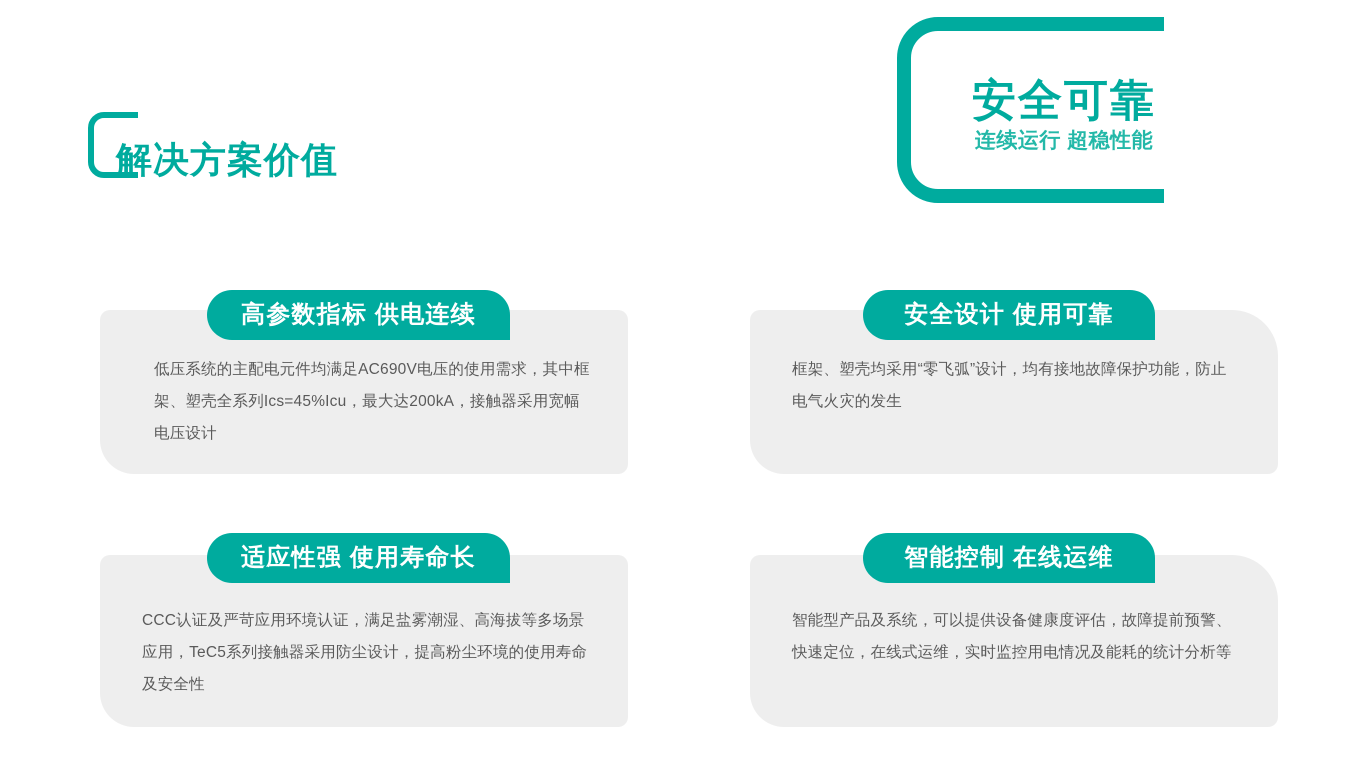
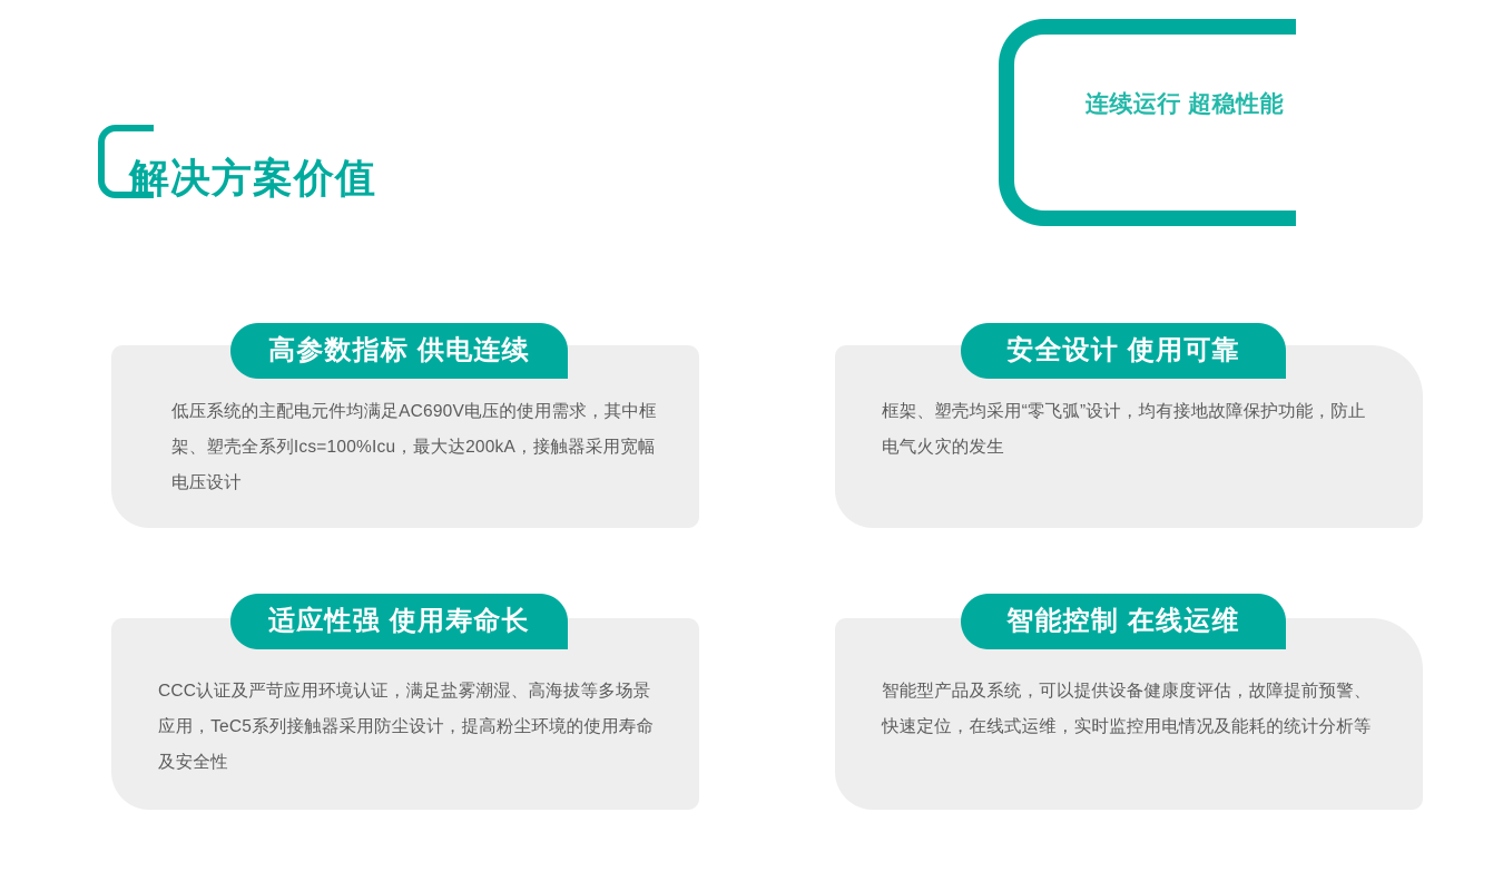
  解决方案价值
- 安全可靠
  连续运行 超稳性能
- 低压系统的主配电元件均满足AC690V电压的使用需求，其中框架、塑壳全系列Ics=45%Icu，最大达200kA，接触器采用宽幅电压设计
+ 低压系统的主配电元件均满足AC690V电压的使用需求，其中框架、塑壳全系列Ics=100%Icu，最大达200kA，接触器采用宽幅电压设计
  高参数指标 供电连续
  框架、塑壳均采用“零飞弧”设计，均有接地故障保护功能，防止电气火灾的发生
  安全设计 使用可靠
  CCC认证及严苛应用环境认证，满足盐雾潮湿、高海拔等多场景应用，TeC5系列接触器采用防尘设计，提高粉尘环境的使用寿命及安全性
  适应性强 使用寿命长
  智能型产品及系统，可以提供设备健康度评估，故障提前预警、快速定位，在线式运维，实时监控用电情况及能耗的统计分析等
  智能控制 在线运维
